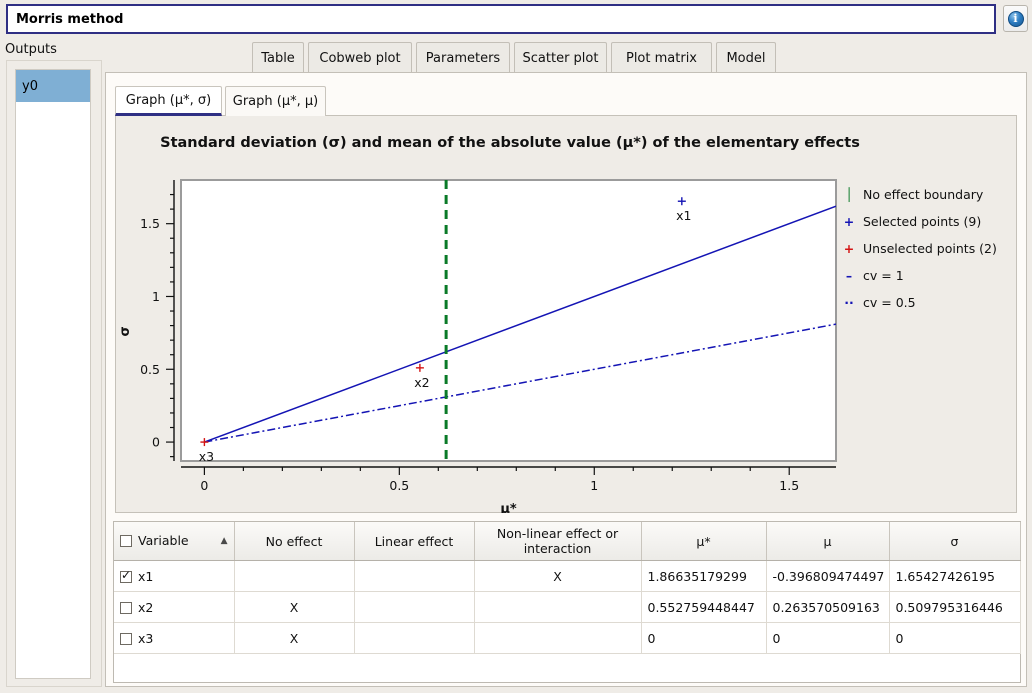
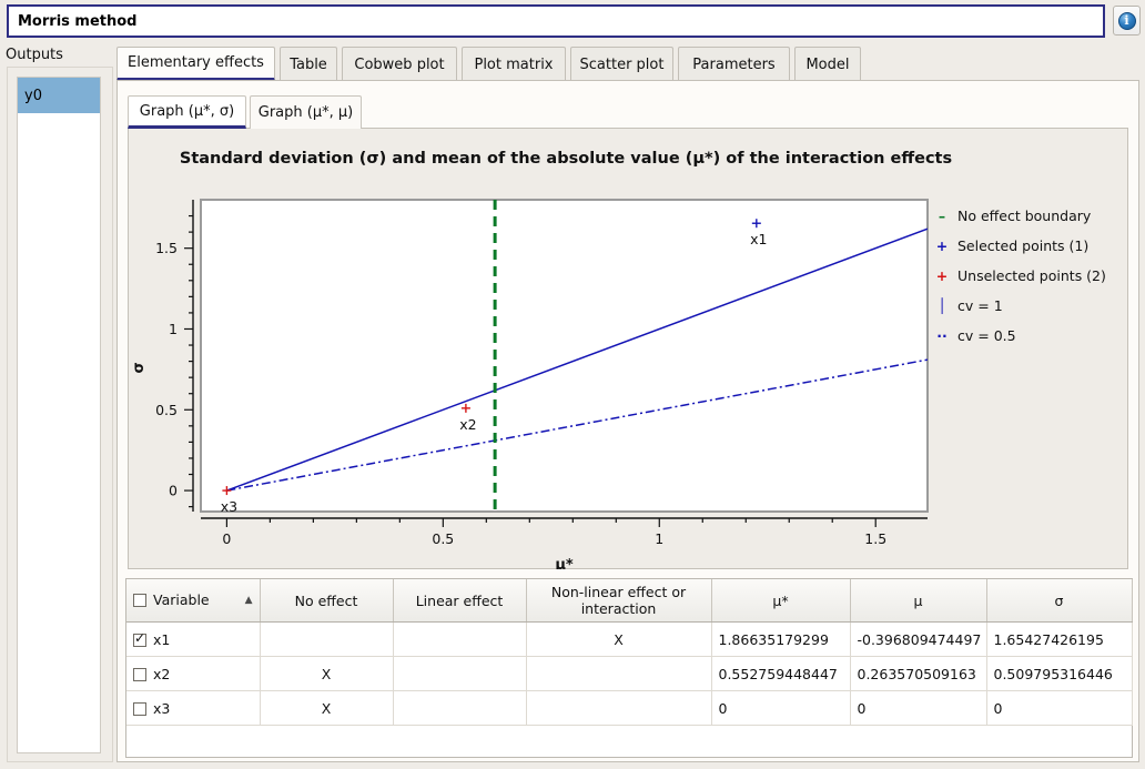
  Morris method
  i
  Outputs
  y0
+ Elementary effects
  Table
  Cobweb plot
- Parameters
+ Plot matrix
  Scatter plot
- Plot matrix
+ Parameters
  Model
- Standard deviation (σ) and mean of the absolute value (μ*) of the elementary effects
+ Standard deviation (σ) and mean of the absolute value (μ*) of the interaction effects
  0
  0.5
  1
  1.5
  0
  0.5
  1
  1.5
  μ*
  x1
  x2
  x3
- │
+ –
  No effect boundary
  +
- Selected points (9)
+ Selected points (1)
  +
  Unselected points (2)
- –
+ │
  cv = 1
  ··
  cv = 0.5
  Variable ▲	No effect	Linear effect	Non-linear effect or interaction	μ*	μ	σ
  x1			X	1.86635179299	-0.396809474497	1.65427426195
  x2	X			0.552759448447	0.263570509163	0.509795316446
  x3	X			0	0	0
  Graph (μ*, σ)
  Graph (μ*, μ)
